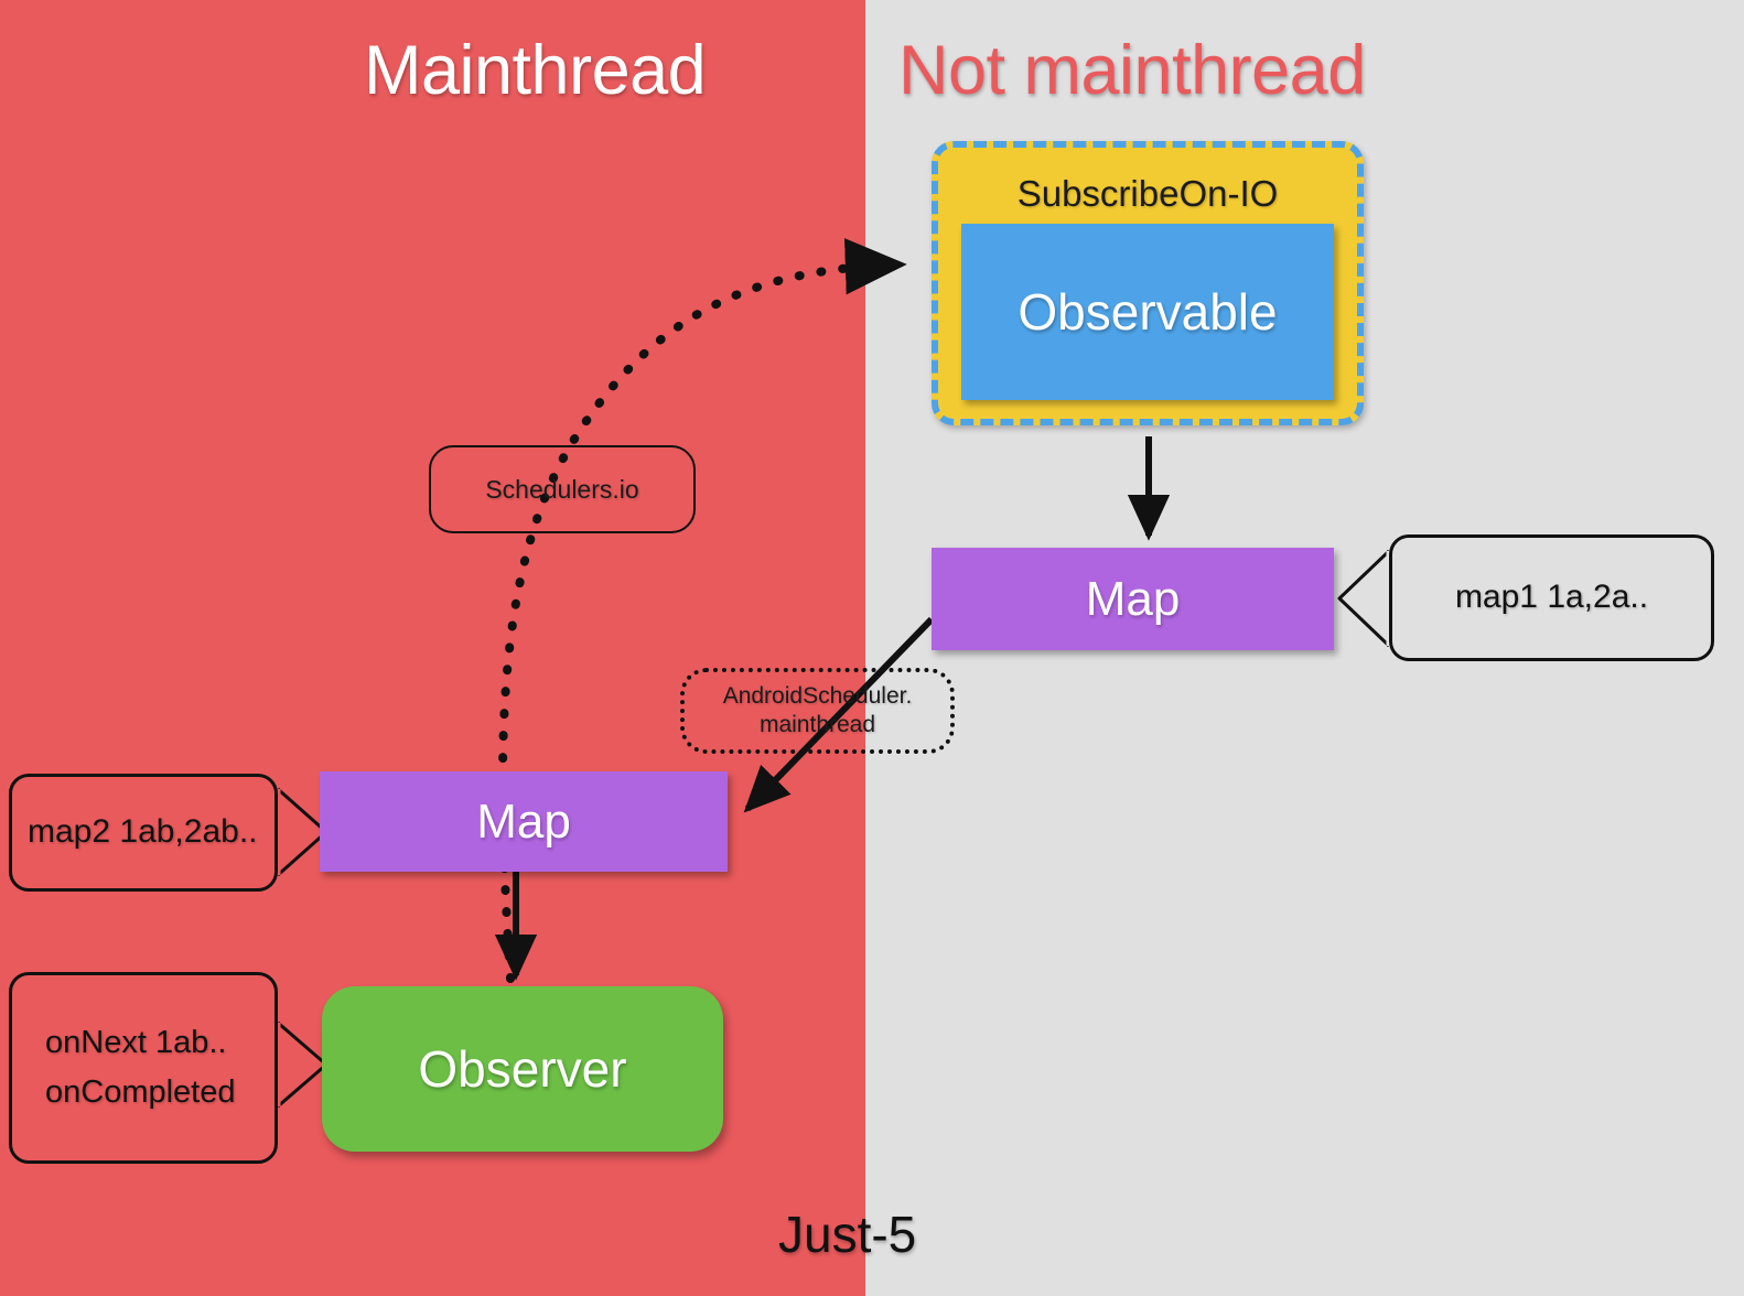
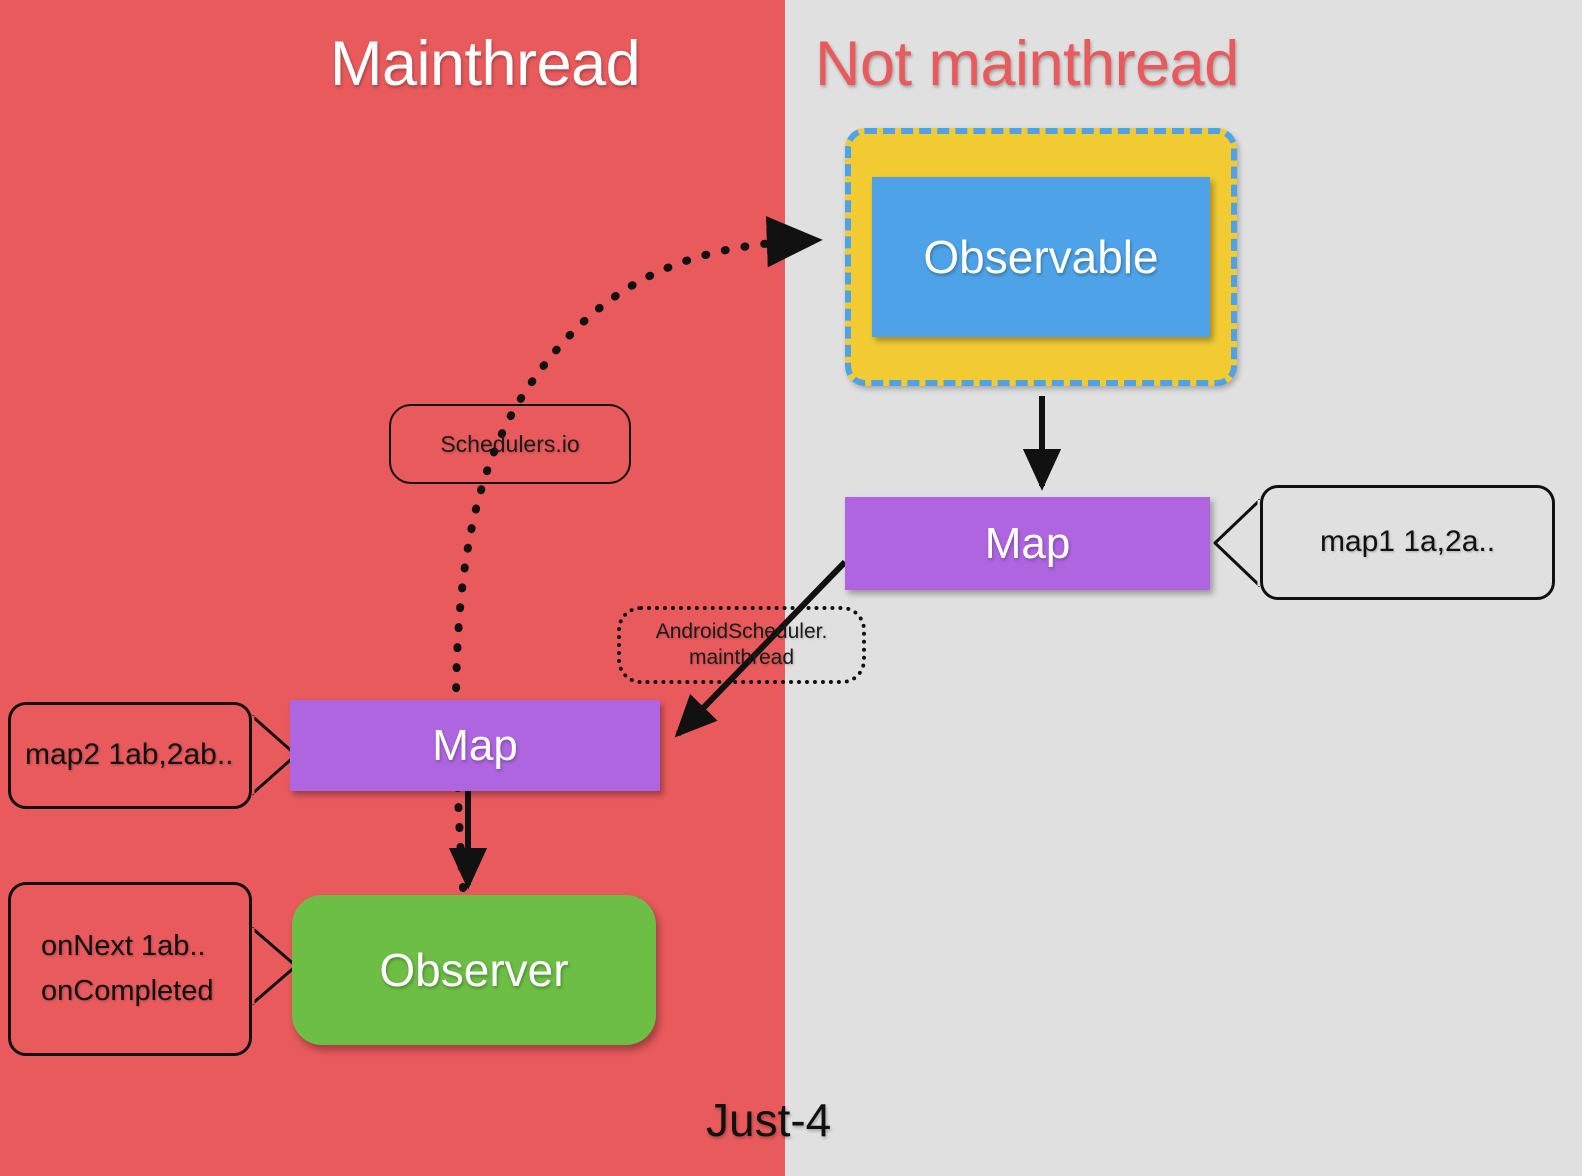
  Mainthread
  Not mainthread
- SubscribeOn-IO
  Observable
  Map
  Map
  Observer
  Schedulers.io
  AndroidScheduler.
  mainthread
  map1 1a,2a..
  map2 1ab,2ab..
  onNext 1ab..
  onCompleted
- Just-5
+ Just-4
